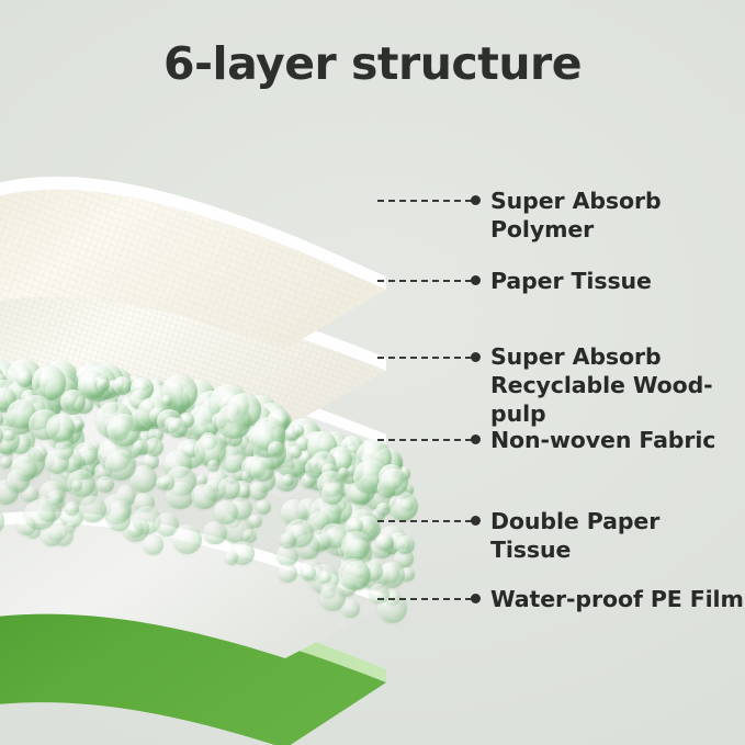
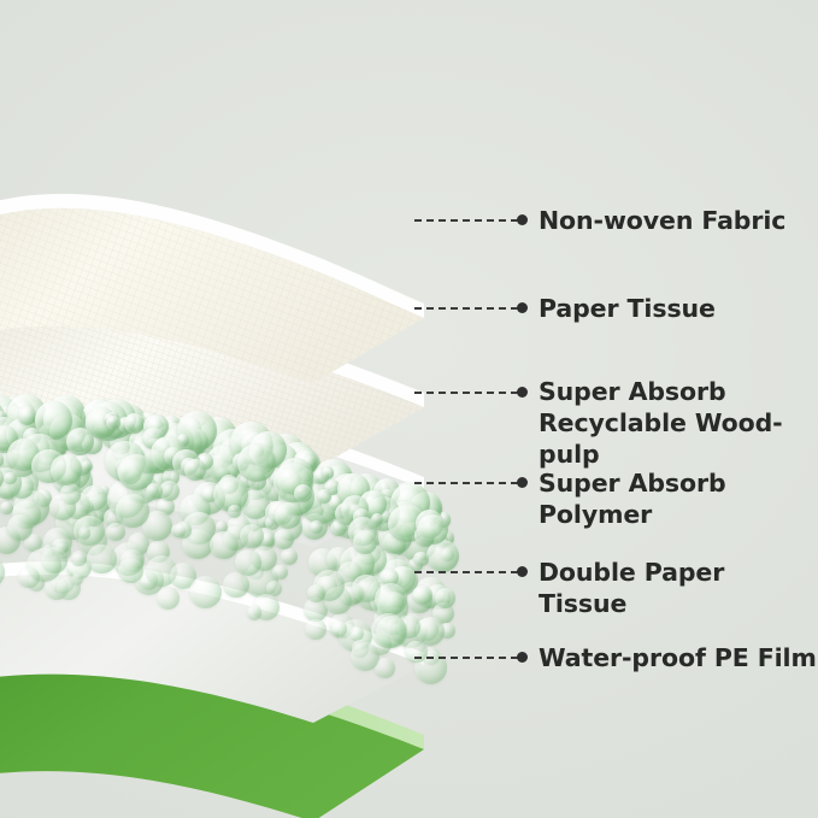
- 6-layer structure
- Super Absorb Polymer
+ Non-woven Fabric
  Paper Tissue
  Super Absorb
  Recyclable Wood-pulp
- Non-woven Fabric
+ Super Absorb Polymer
  Double Paper Tissue
  Water-proof PE Film
